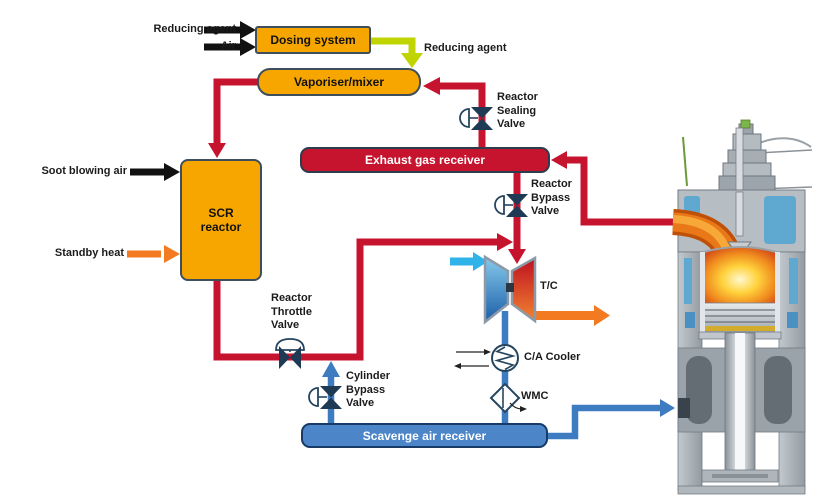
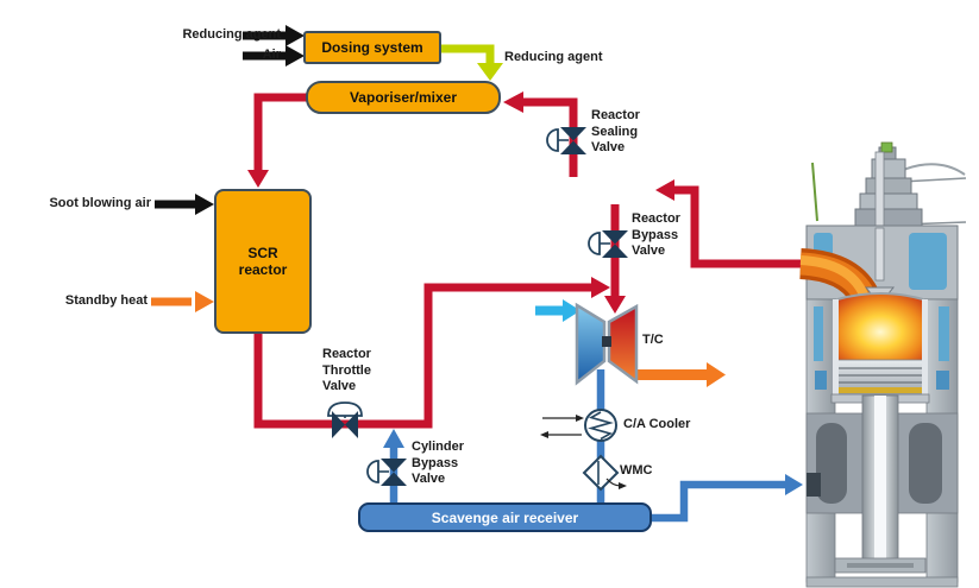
  Dosing system
  Vaporiser/mixer
- Exhaust gas receiver
  SCR
  reactor
  Scavenge air receiver
  Reducing agent
  Air
  Reducing agent
  Soot blowing air
  Standby heat
  Reactor
  Sealing
  Valve
  Reactor
  Bypass
  Valve
  Reactor
  Throttle
  Valve
  Cylinder
  Bypass
  Valve
  T/C
  C/A Cooler
  WMC
